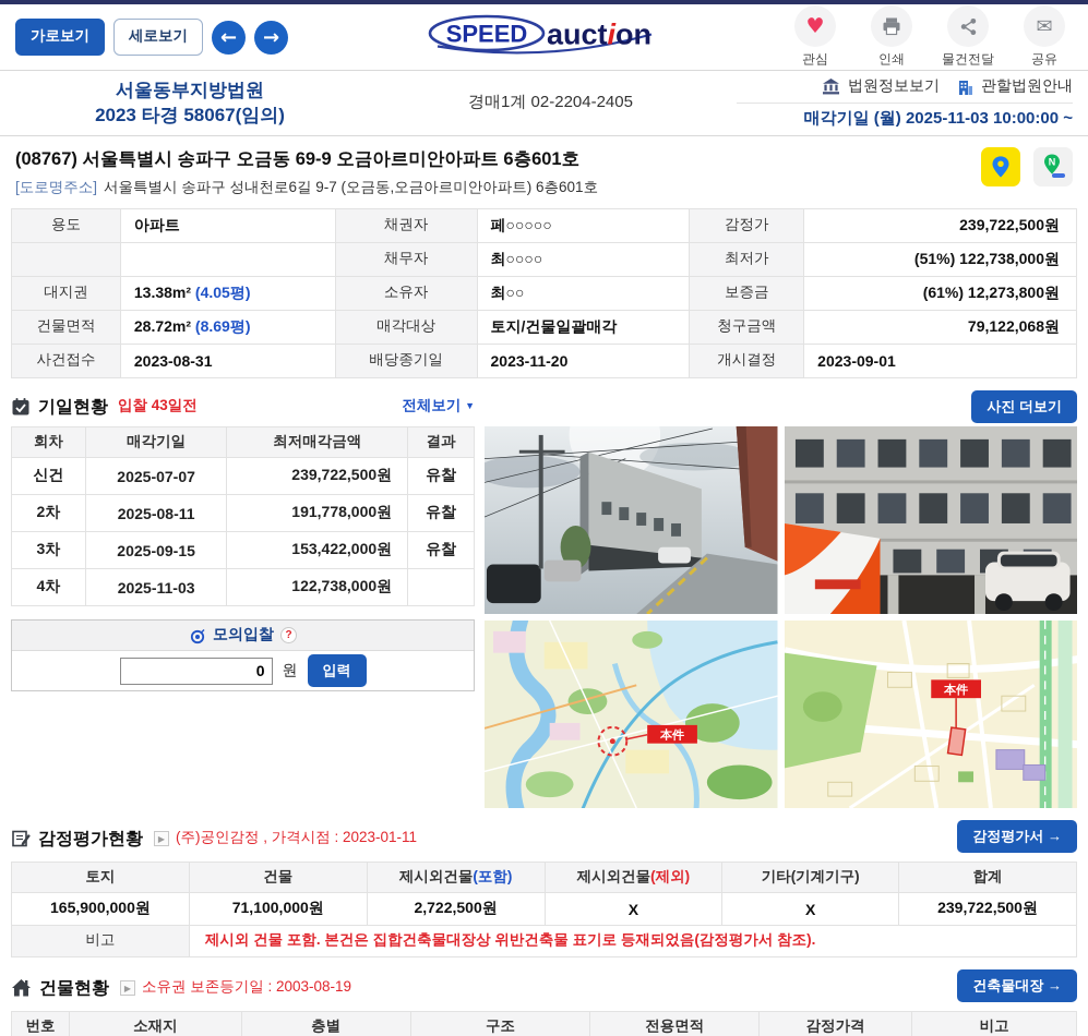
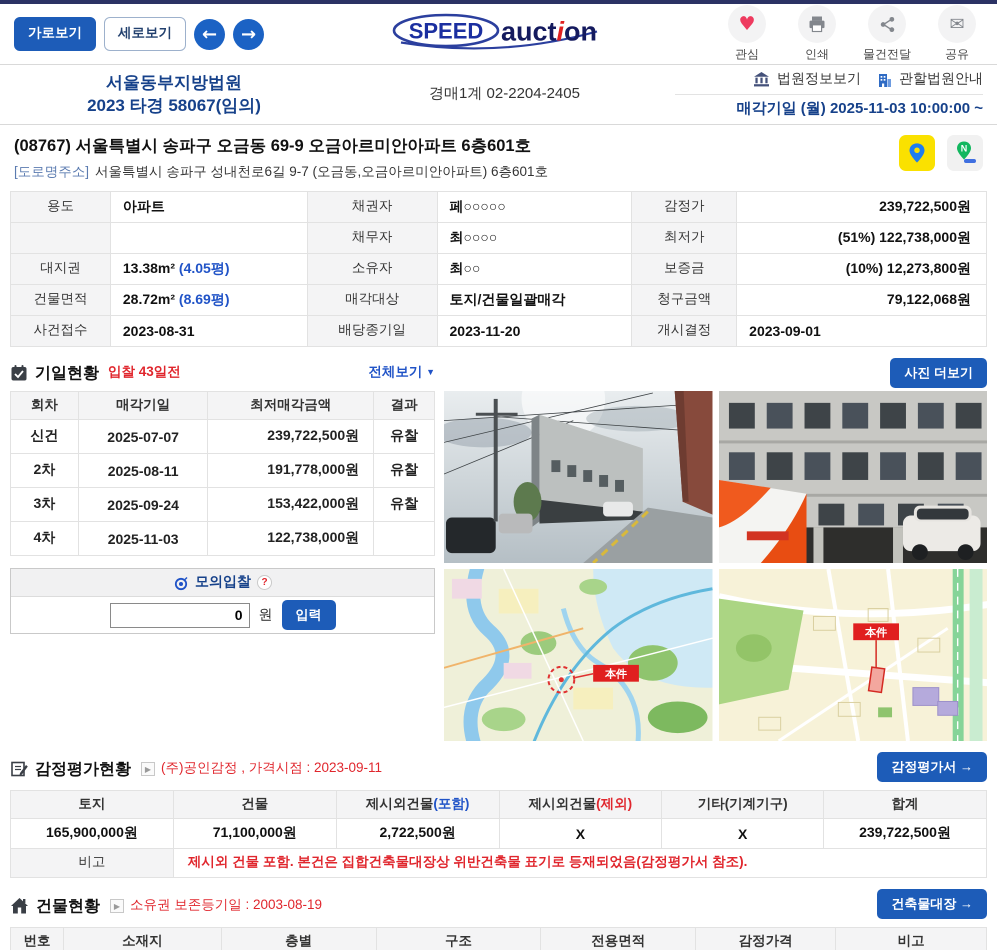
  가로보기
  세로보기
  ←
  →
  SPEED
  auction
  ♥
  관심
  인쇄
  물건전달
  ✉
  공유
  서울동부지방법원
  2023 타경 58067(임의)
  경매1계 02-2204-2405
  법원정보보기
  관할법원안내
  매각기일
  (월) 2025-11-03 10:00:00 ~
  (08767) 서울특별시 송파구 오금동 69-9 오금아르미안아파트 6층601호
  [도로명주소] 서울특별시 송파구 성내천로6길 9-7 (오금동,오금아르미안아파트) 6층601호
  N
  용도	아파트	채권자	페○○○○○	감정가	239,722,500원
  		채무자	최○○○○	최저가	(51%) 122,738,000원
- 대지권	13.38m² (4.05평)	소유자	최○○	보증금	(61%) 12,273,800원
+ 대지권	13.38m² (4.05평)	소유자	최○○	보증금	(10%) 12,273,800원
  건물면적	28.72m² (8.69평)	매각대상	토지/건물일괄매각	청구금액	79,122,068원
  사건접수	2023-08-31	배당종기일	2023-11-20	개시결정	2023-09-01
  기일현황
  입찰 43일전
  전체보기 ▼
  회차	매각기일	최저매각금액	결과
  신건	2025-07-07	239,722,500원	유찰
  2차	2025-08-11	191,778,000원	유찰
- 3차	2025-09-15	153,422,000원	유찰
+ 3차	2025-09-24	153,422,000원	유찰
  4차	2025-11-03	122,738,000원
  모의입찰
  ?
  0
  원
  입력
  사진 더보기
  本件
  本件
  감정평가현황
  ▶
- (주)공인감정 , 가격시점 : 2023-01-11
+ (주)공인감정 , 가격시점 : 2023-09-11
  감정평가서 →
  토지	건물	제시외건물(포함)	제시외건물(제외)	기타(기계기구)	합계
  165,900,000원	71,100,000원	2,722,500원	X	X	239,722,500원
  비고	제시외 건물 포함. 본건은 집합건축물대장상 위반건축물 표기로 등재되었음(감정평가서 참조).
  건물현황
  ▶
  소유권 보존등기일 : 2003-08-19
  건축물대장 →
  번호	소재지	층별	구조	전용면적	감정가격	비고
